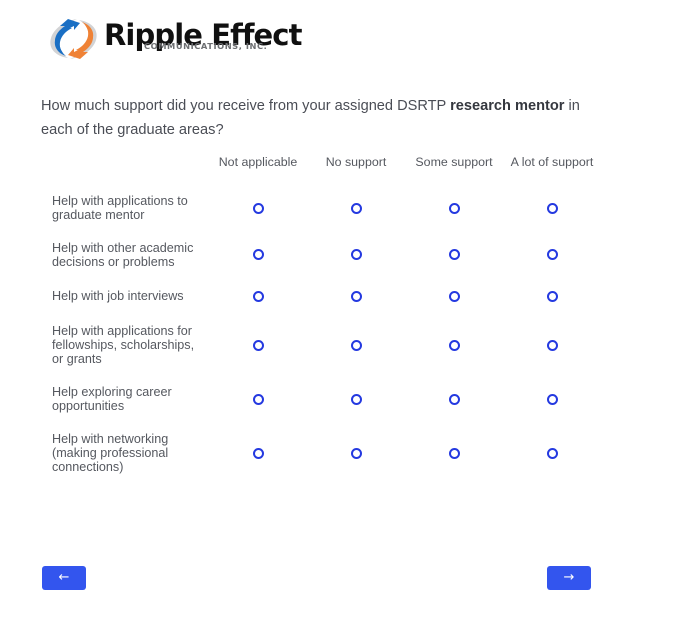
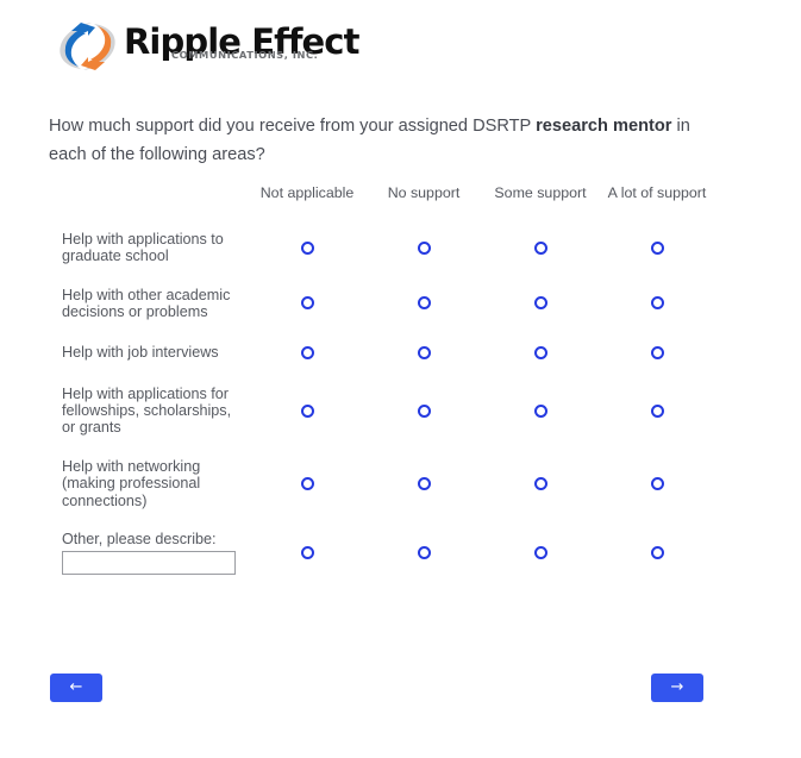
  Ripple Effect
  COMMUNICATIONS, INC.
- How much support did you receive from your assigned DSRTP research mentor in each of the graduate areas?
+ How much support did you receive from your assigned DSRTP research mentor in each of the following areas?
  	Not applicable	No support	Some support	A lot of support
- Help with applications to graduate mentor
+ Help with applications to graduate school
  Help with other academic decisions or problems
  Help with job interviews
  Help with applications for fellowships, scholarships, or grants
- Help exploring career opportunities
  Help with networking (making professional connections)
+ Other, please describe:
  ←
  →
